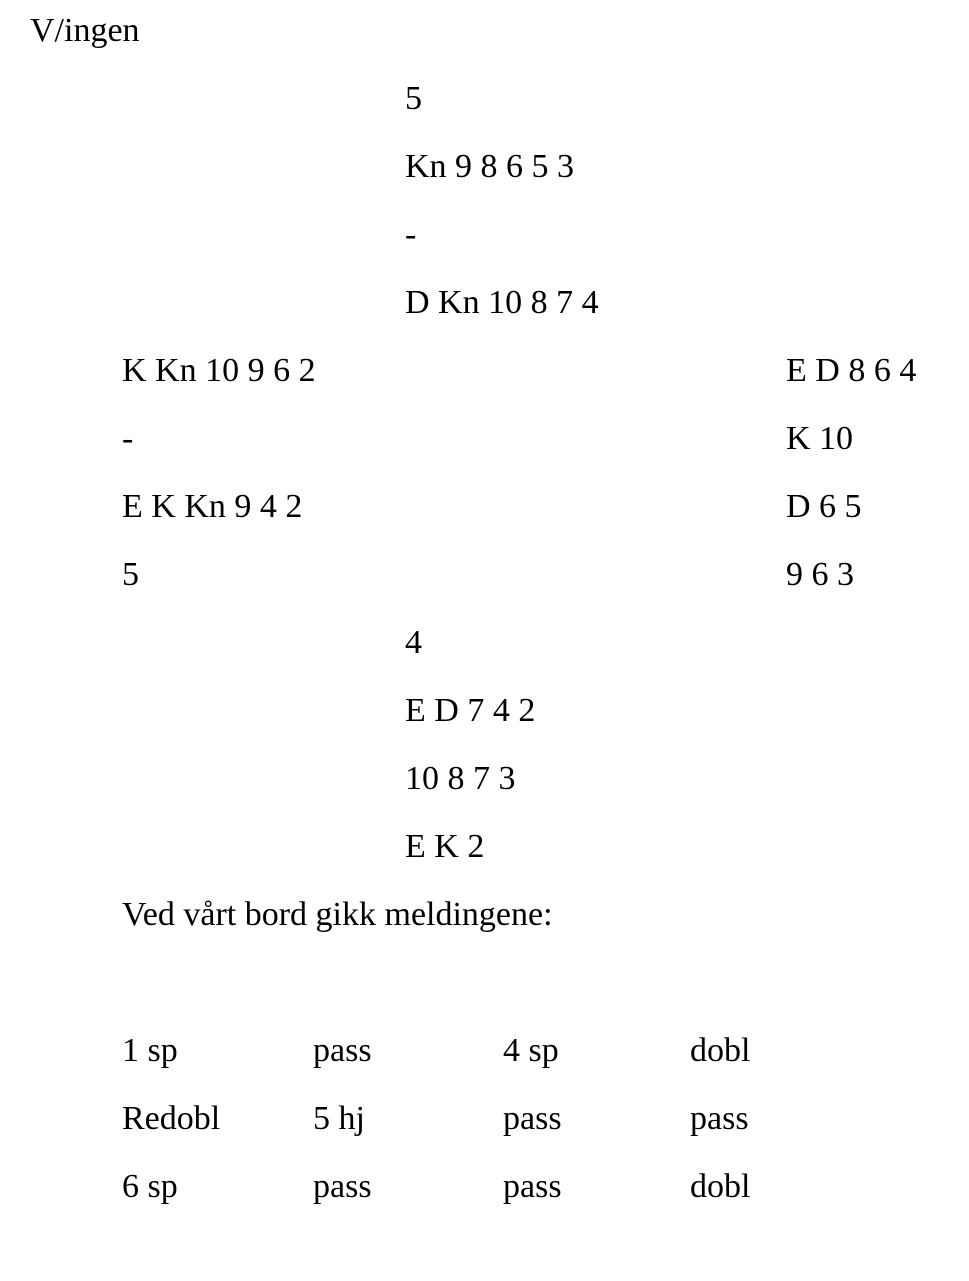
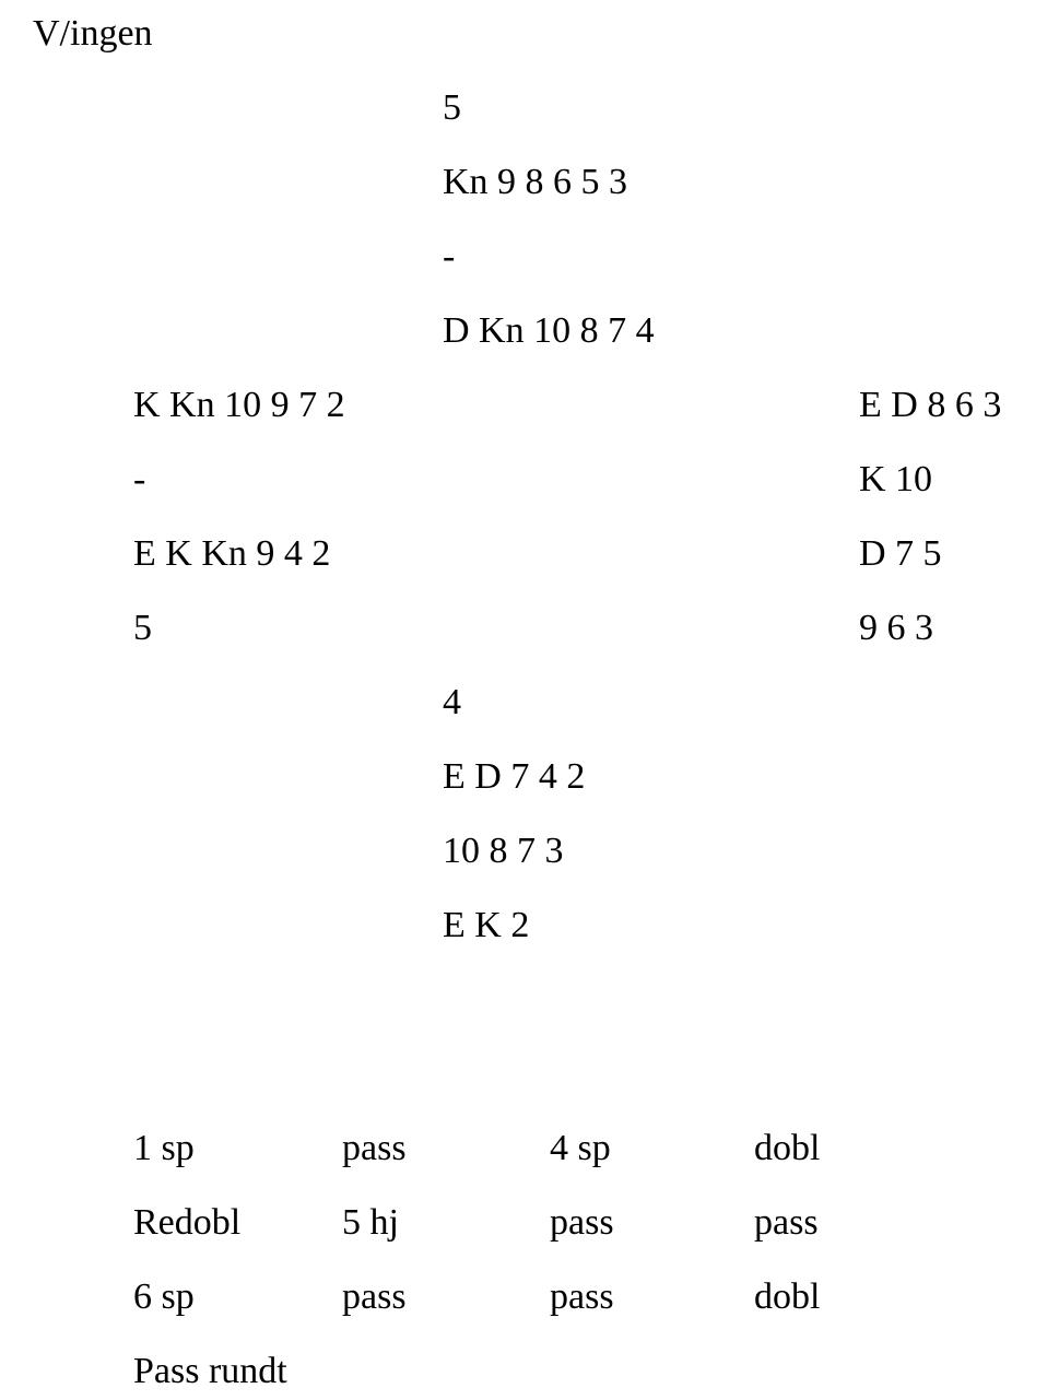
  V/ingen
  5
  Kn 9 8 6 5 3
  -
  D Kn 10 8 7 4
- K Kn 10 9 6 2
+ K Kn 10 9 7 2
  -
  E K Kn 9 4 2
  5
- E D 8 6 4
+ E D 8 6 3
  K 10
- D 6 5
+ D 7 5
  9 6 3
  4
  E D 7 4 2
  10 8 7 3
  E K 2
- Ved vårt bord gikk meldingene:
  1 sp
  pass
  4 sp
  dobl
  Redobl
  5 hj
  pass
  pass
  6 sp
  pass
  pass
  dobl
+ Pass rundt
